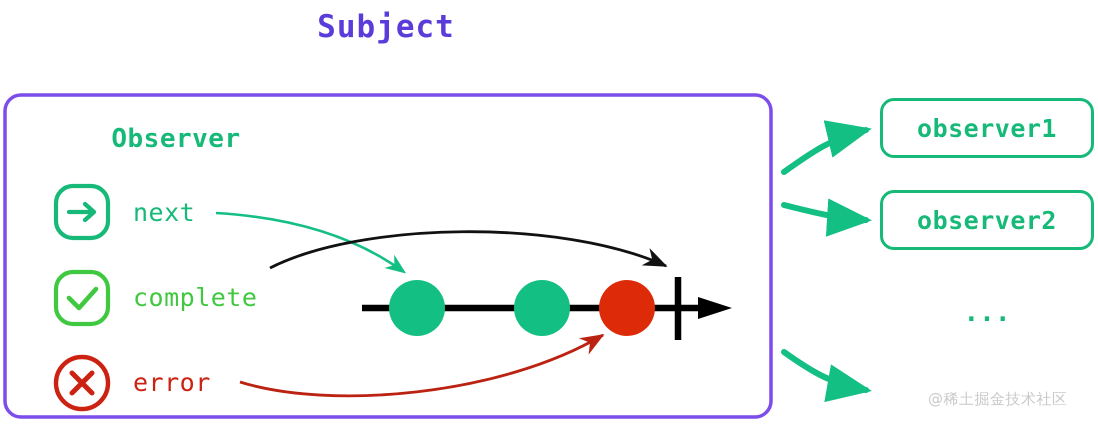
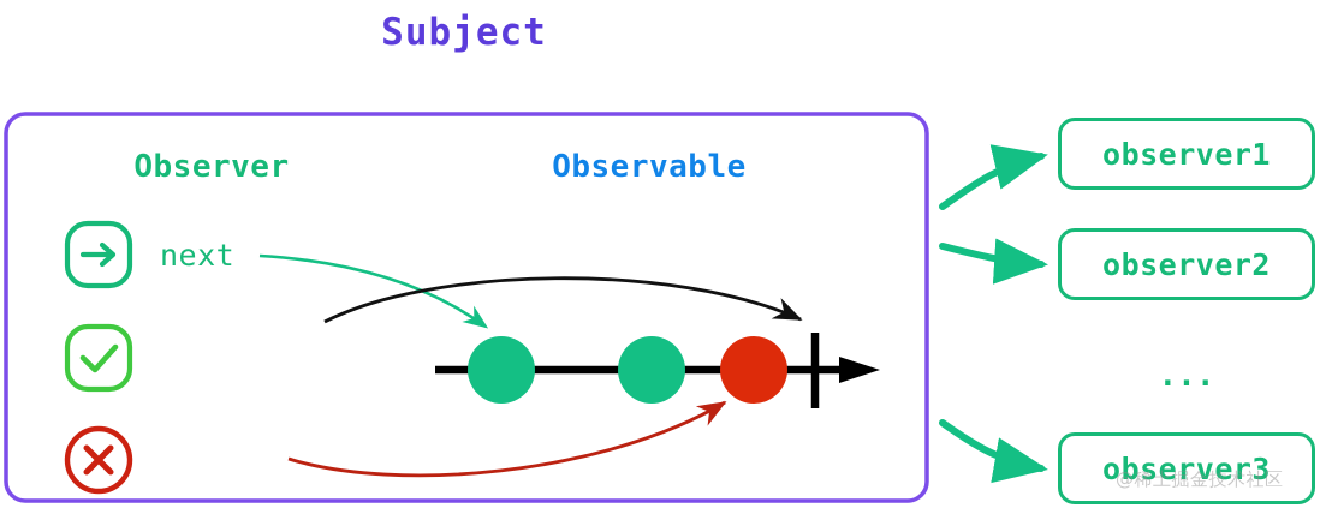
  Subject
  Observer
+ Observable
  next
- complete
- error
  observer1
  observer2
+ observer3
  ...
  @稀土掘金技术社区
